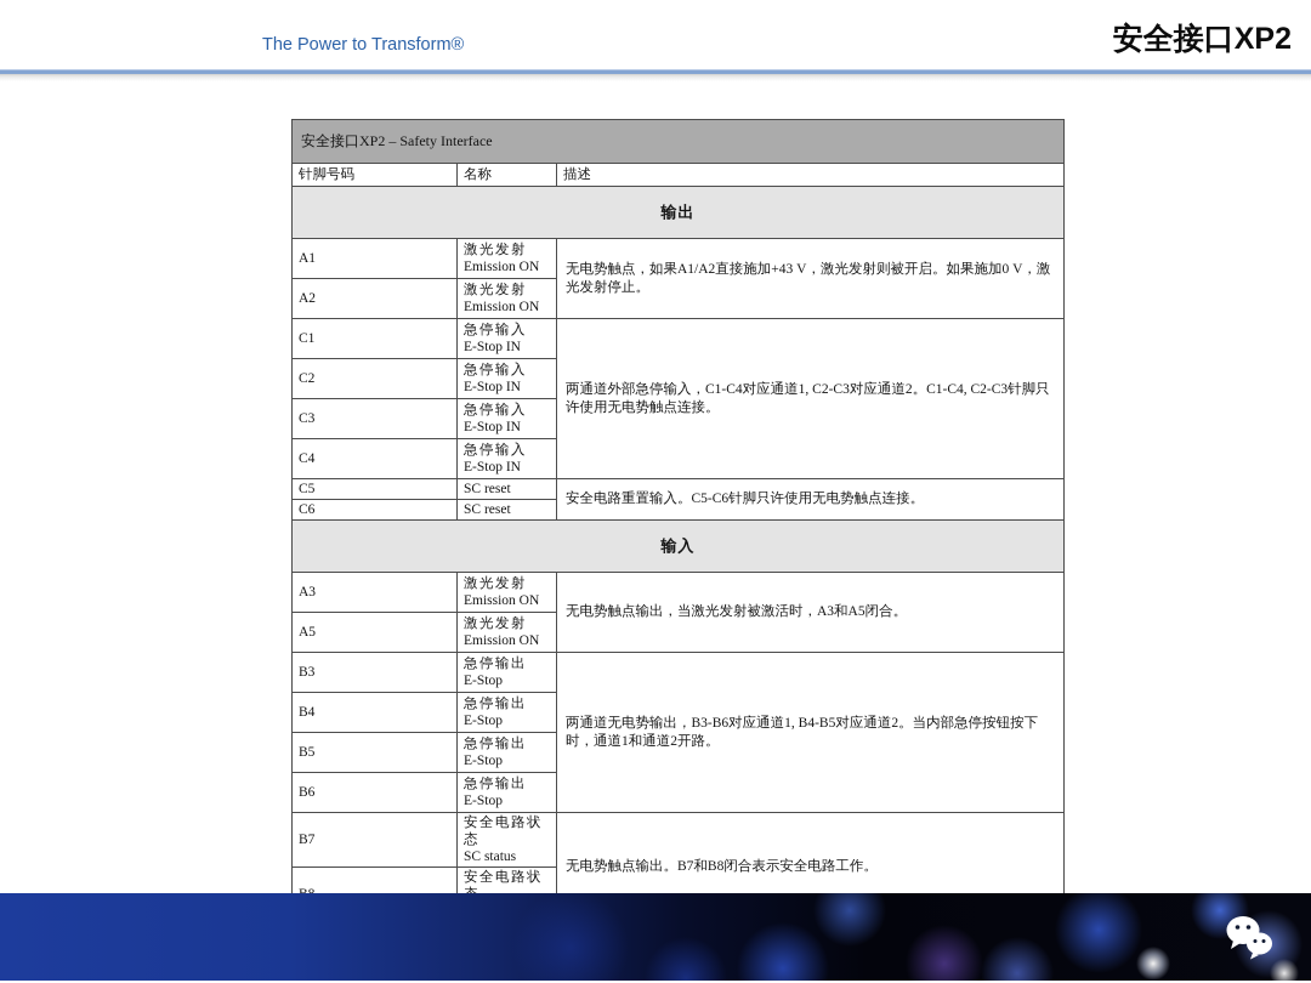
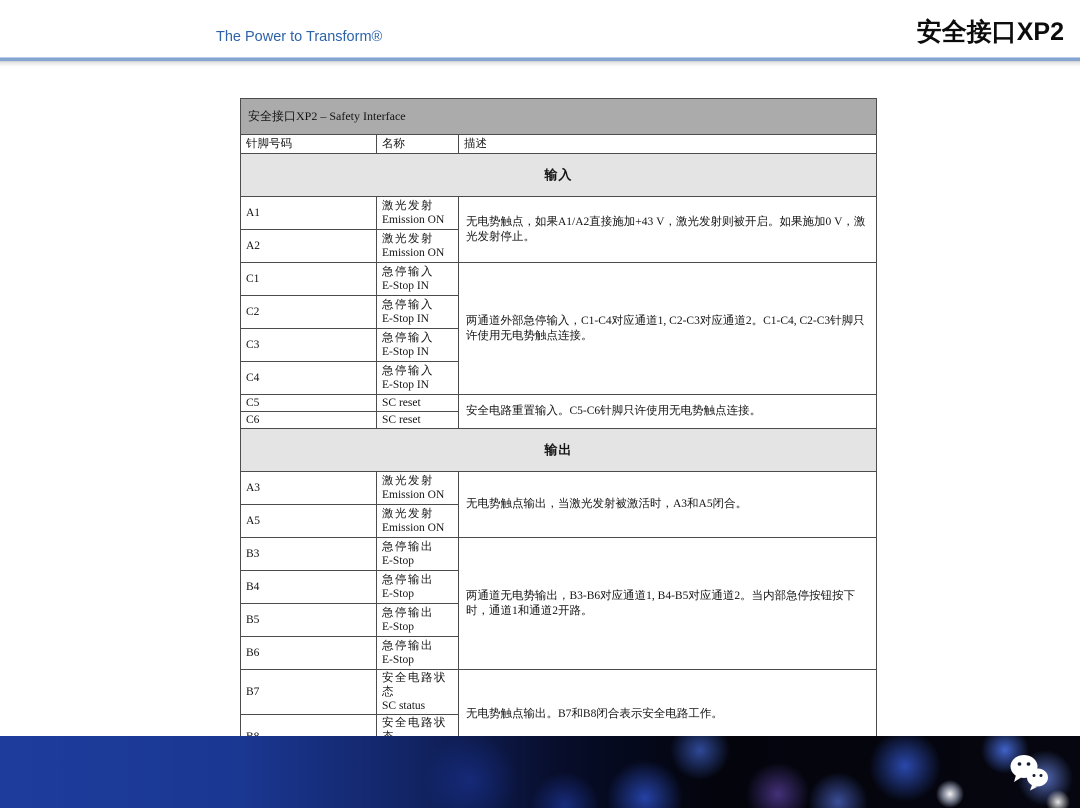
  The Power to Transform®
  安全接口XP2
  安全接口XP2 – Safety Interface
  针脚号码	名称	描述
- 输出
+ 输入
  A1	激光发射Emission ON	无电势触点，如果A1/A2直接施加+43 V，激光发射则被开启。如果施加0 V，激光发射停止。
  A2	激光发射Emission ON
  C1	急停输入E-Stop IN	两通道外部急停输入，C1-C4对应通道1, C2-C3对应通道2。C1-C4, C2-C3针脚只许使用无电势触点连接。
  C2	急停输入E-Stop IN
  C3	急停输入E-Stop IN
  C4	急停输入E-Stop IN
  C5	SC reset	安全电路重置输入。C5-C6针脚只许使用无电势触点连接。
  C6	SC reset
- 输入
+ 输出
  A3	激光发射Emission ON	无电势触点输出，当激光发射被激活时，A3和A5闭合。
  A5	激光发射Emission ON
  B3	急停输出E-Stop	两通道无电势输出，B3-B6对应通道1, B4-B5对应通道2。当内部急停按钮按下时，通道1和通道2开路。
  B4	急停输出E-Stop
  B5	急停输出E-Stop
  B6	急停输出E-Stop
  B7	安全电路状态SC status	无电势触点输出。B7和B8闭合表示安全电路工作。
